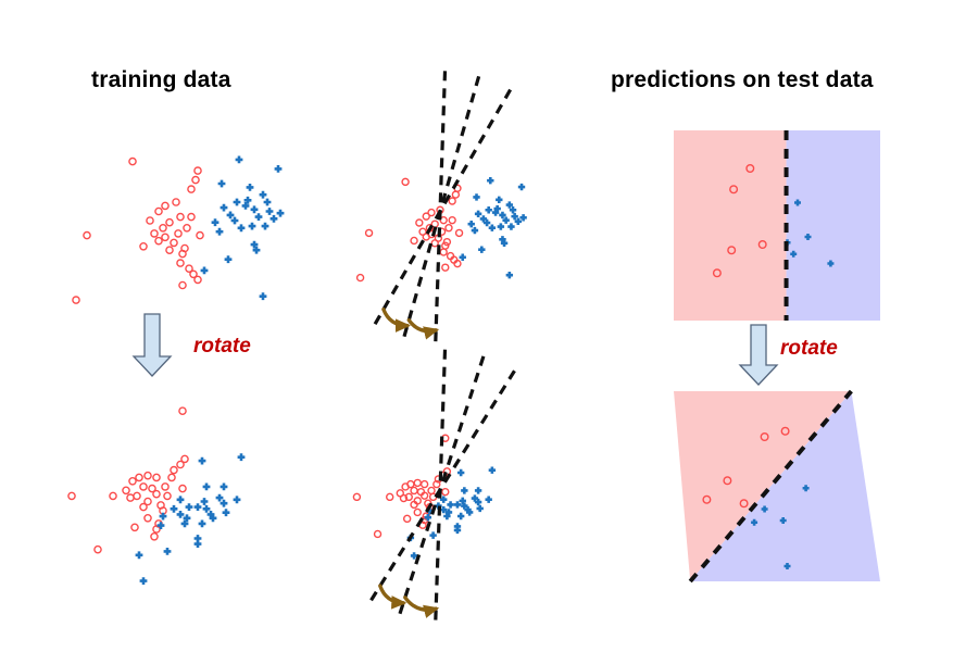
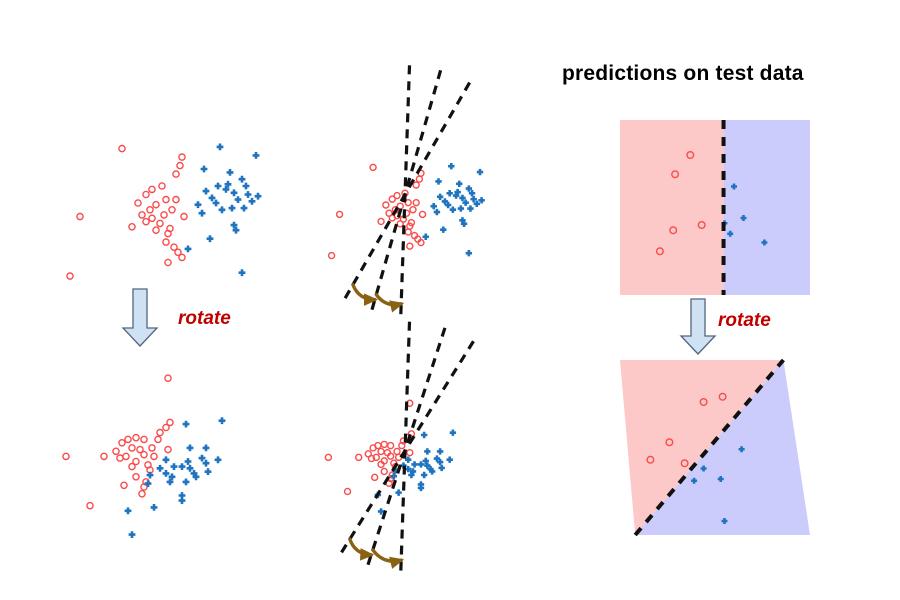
- training data
  predictions on test data
  rotate
  rotate
